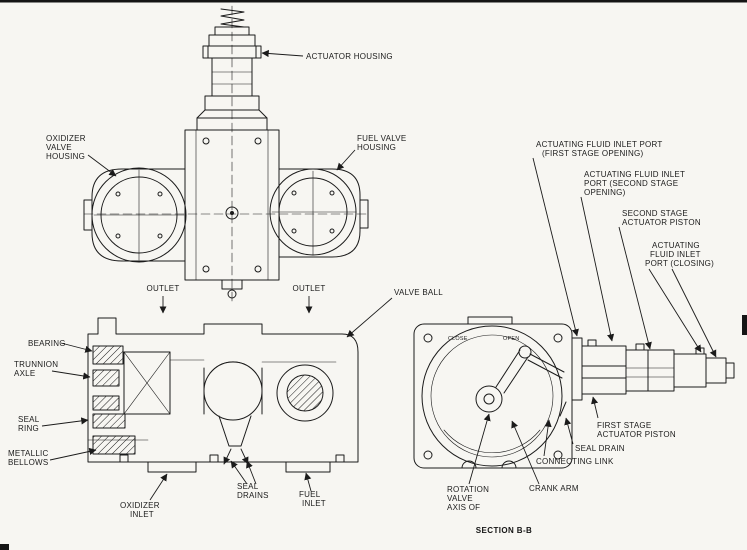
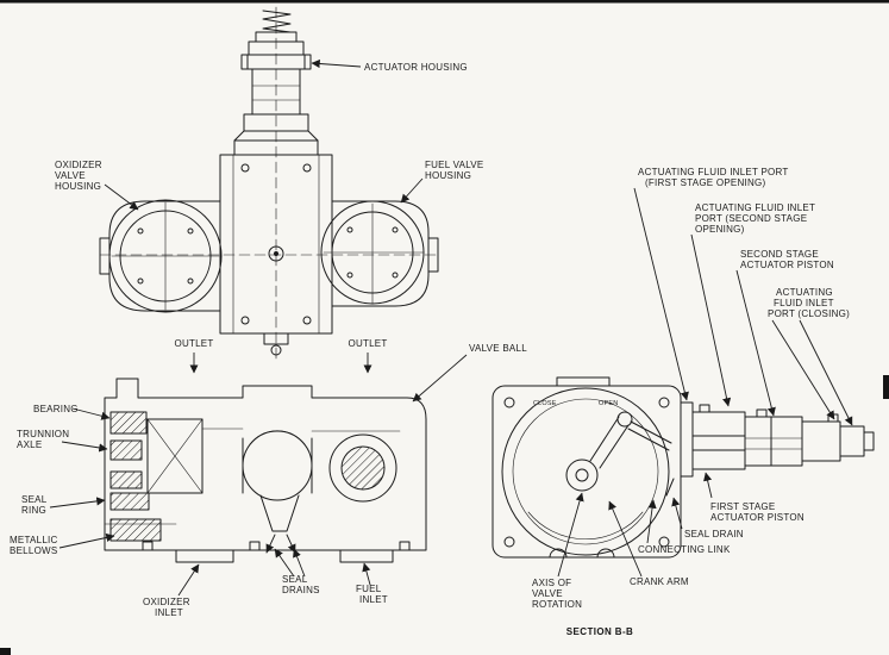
  ACTUATOR HOUSING
  OXIDIZER
  VALVE
  HOUSING
  FUEL VALVE
  HOUSING
  ACTUATING FLUID INLET PORT
  (FIRST STAGE OPENING)
  ACTUATING FLUID INLET
  PORT (SECOND STAGE
  OPENING)
  SECOND STAGE
  ACTUATOR PISTON
  ACTUATING
  FLUID INLET
  PORT (CLOSING)
  OUTLET
  OUTLET
  VALVE BALL
  BEARING
  TRUNNION
  AXLE
  SEAL
  RING
  METALLIC
  BELLOWS
  OXIDIZER
  INLET
  SEAL
  DRAINS
  FUEL
  INLET
  FIRST STAGE
  ACTUATOR PISTON
  SEAL DRAIN
  CONNECTING LINK
- ROTATION
+ AXIS OF
  VALVE
- AXIS OF
+ ROTATION
  CRANK ARM
  SECTION B-B
